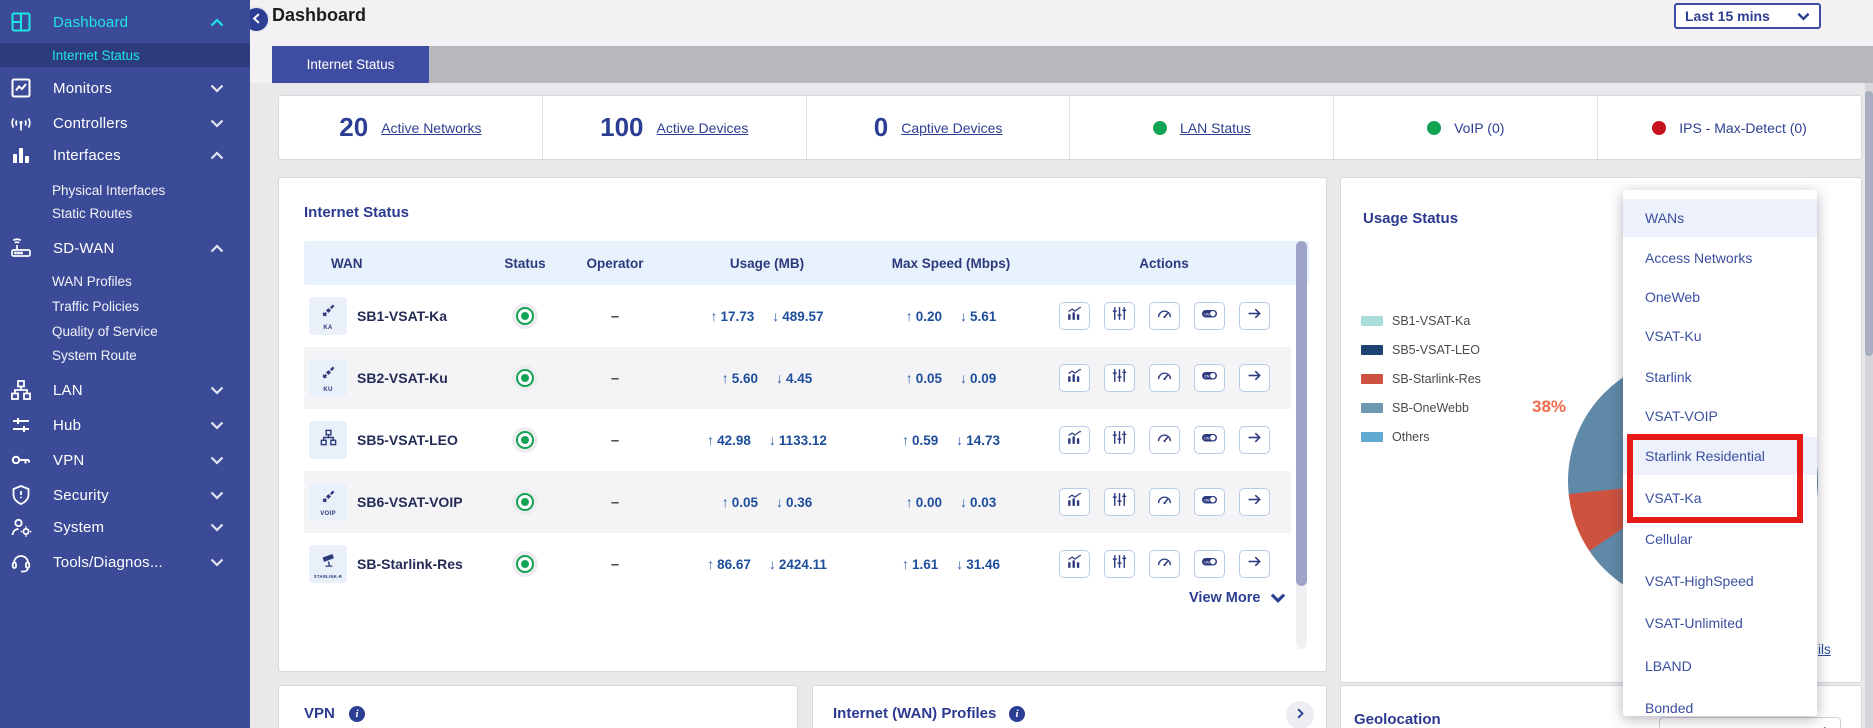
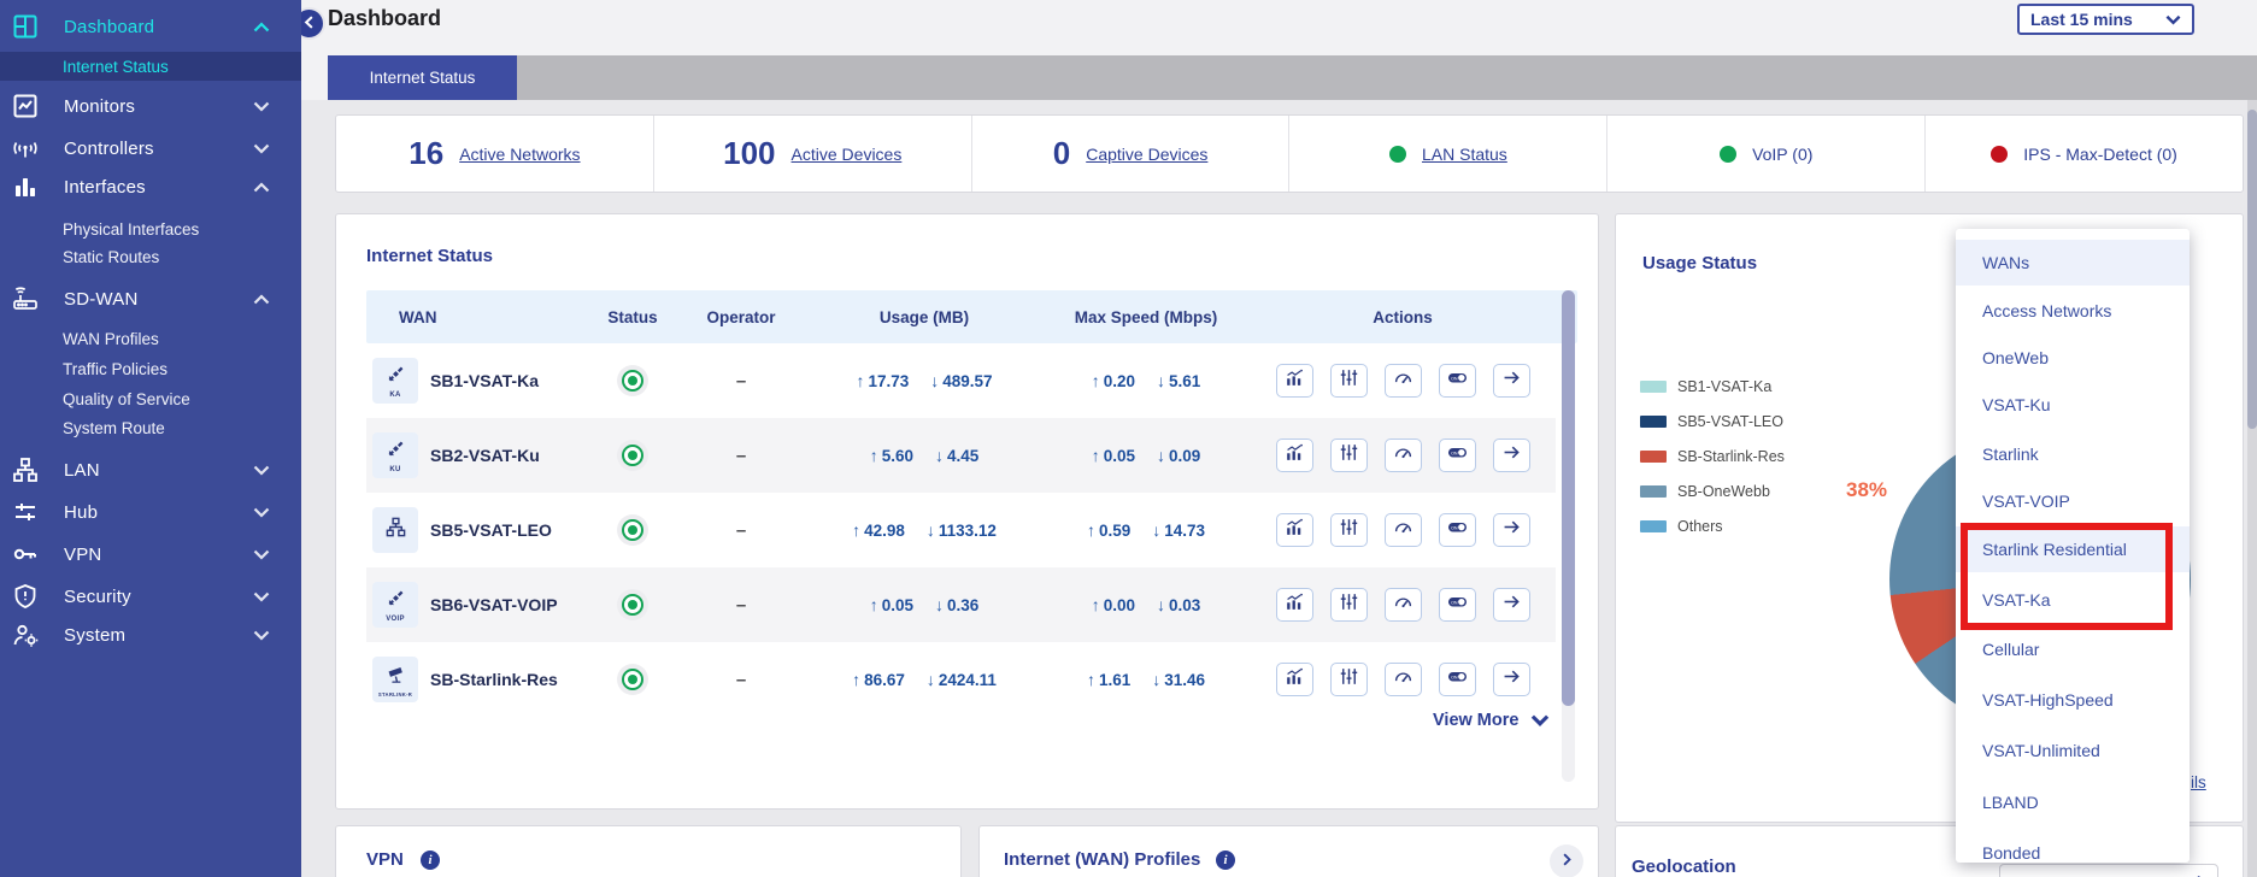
  Dashboard
  Internet Status
  Monitors
  Controllers
  Interfaces
  Physical Interfaces
  Static Routes
  SD-WAN
  WAN Profiles
  Traffic Policies
  Quality of Service
  System Route
  LAN
  Hub
  VPN
  Security
  System
- Tools/Diagnos...
  Dashboard
  Last 15 mins
  Internet Status
- 20
+ 16
  Active Networks
  100
  Active Devices
  0
  Captive Devices
  LAN Status
  VoIP (0)
  IPS - Max-Detect (0)
  Internet Status
  WAN
  Status
  Operator
  Usage (MB)
  Max Speed (Mbps)
  Actions
  SB1-VSAT-Ka
  –
  ↑ 17.73
  ↓ 489.57
  ↑ 0.20
  ↓ 5.61
  SB2-VSAT-Ku
  –
  ↑ 5.60
  ↓ 4.45
  ↑ 0.05
  ↓ 0.09
  SB5-VSAT-LEO
  –
  ↑ 42.98
  ↓ 1133.12
  ↑ 0.59
  ↓ 14.73
  SB6-VSAT-VOIP
  –
  ↑ 0.05
  ↓ 0.36
  ↑ 0.00
  ↓ 0.03
  SB-Starlink-Res
  –
  ↑ 86.67
  ↓ 2424.11
  ↑ 1.61
  ↓ 31.46
  View More
  Usage Status
  SB1-VSAT-Ka
  SB5-VSAT-LEO
  SB-Starlink-Res
  SB-OneWebb
  Others
  38%
  ils
  VPN
  i
  Internet (WAN) Profiles
  i
  Geolocation
  WANs
  Access Networks
  OneWeb
  VSAT-Ku
  Starlink
  VSAT-VOIP
  Starlink Residential
  VSAT-Ka
  Cellular
  VSAT-HighSpeed
  VSAT-Unlimited
  LBAND
  Bonded
